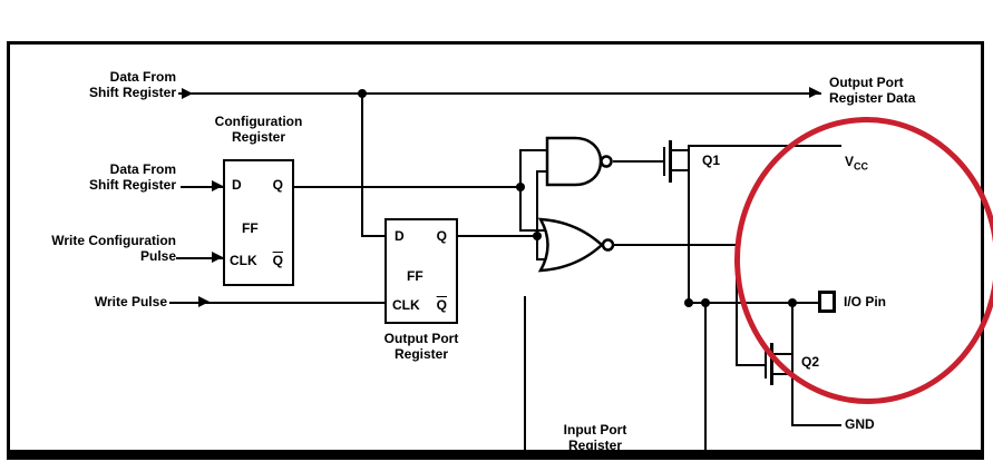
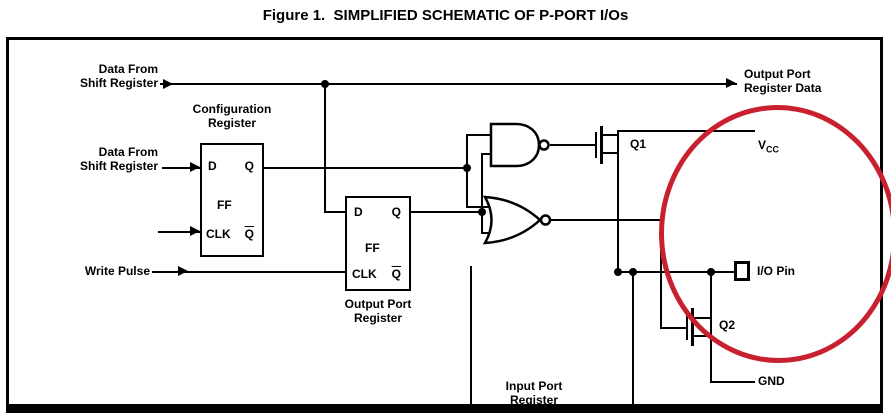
+ Figure 1. SIMPLIFIED SCHEMATIC OF P-PORT I/Os
  D
  Q
  FF
  CLK
  Q
  D
  Q
  FF
  CLK
  Q
  Data From
  Shift Register
  Configuration
  Register
  Data From
  Shift Register
- Write Configuration
- Pulse
  Write Pulse
  Output Port
  Register
  Input Port
  Register
  Output Port
  Register Data
  VCC
  Q1
  I/O Pin
  Q2
  GND
